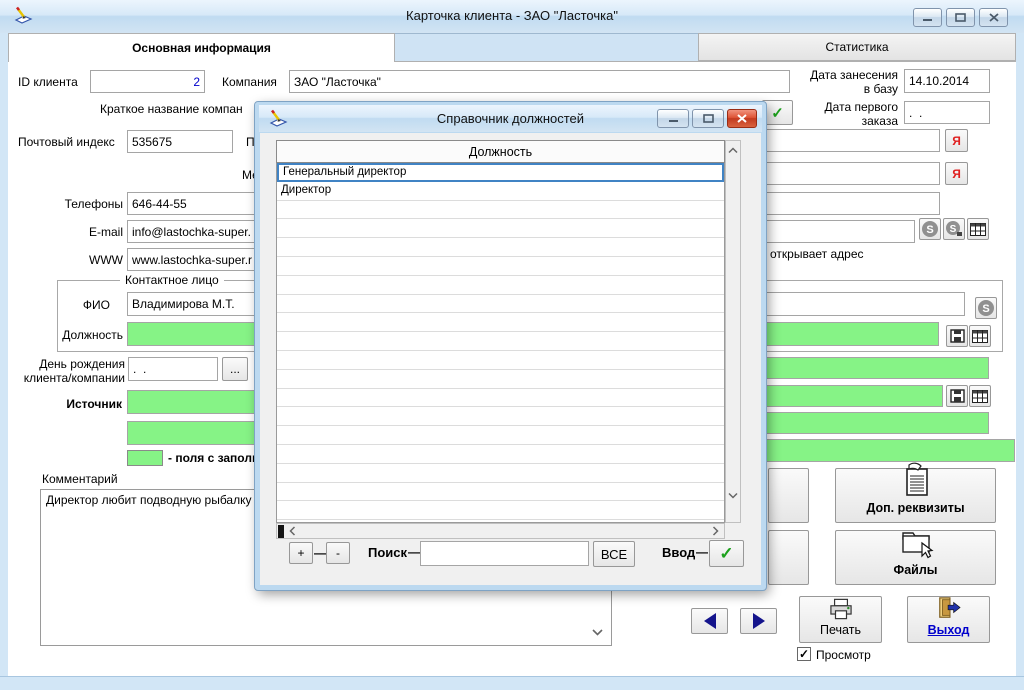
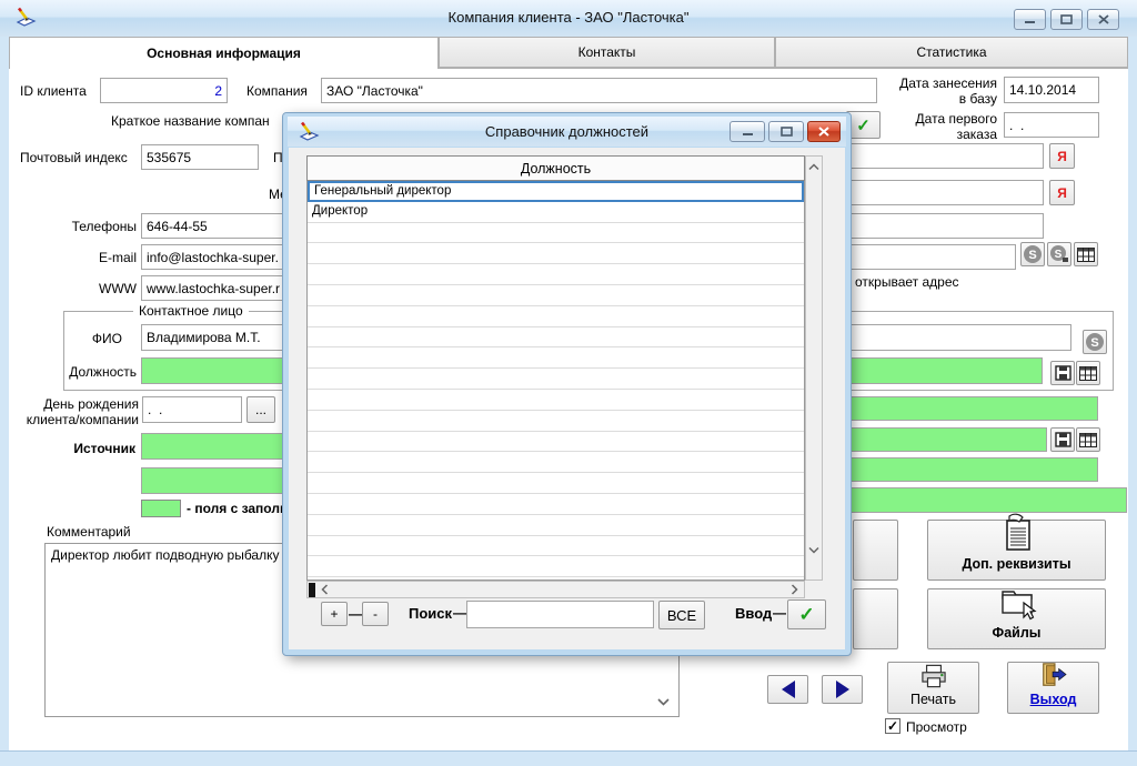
- Карточка клиента - ЗАО "Ласточка"
+ Компания клиента - ЗАО "Ласточка"
  Основная информация
+ Контакты
  Статистика
  ID клиента
  2
  Компания
  ЗАО "Ласточка"
  Дата занесения
  в базу
  14.10.2014
  Краткое название компан
  ✓
  Дата первого
  заказа
  . .
  Почтовый индекс
  535675
  П
  Я
  Я
  Телефоны
  646-44-55
  E-mail
  info@lastochka-super.
  S
  S
  WWW
  www.lastochka-super.r
  открывает адрес
  Контактное лицо
  ФИО
  Владимирова М.Т.
  S
  Должность
  День рождения
  клиента/компании
  . .
  ...
  Источник
  - поля с запол
  Комментарий
  Директор любит подводную рыбалку
  Доп. реквизиты
  Файлы
  Печать
  ✓
  Просмотр
  Выход
  Справочник должностей
  Должность
  Генеральный директор
  Директор
  +
  —
  -
  Поиск
  —
  ВСЕ
  Ввод
  —
  ✓
